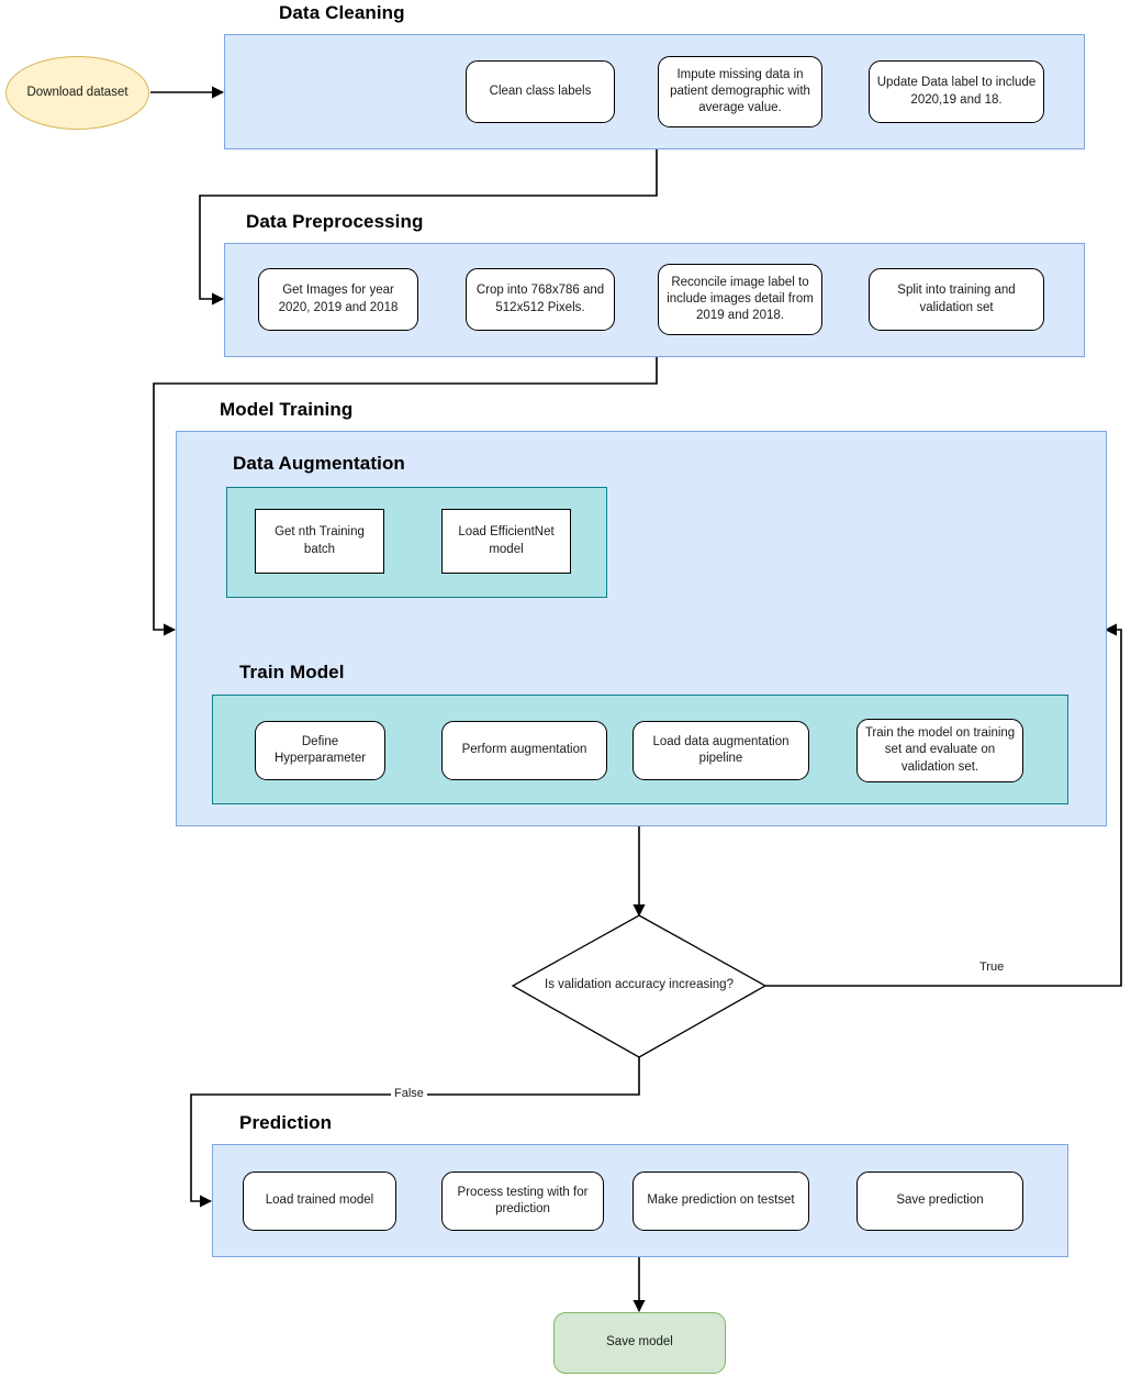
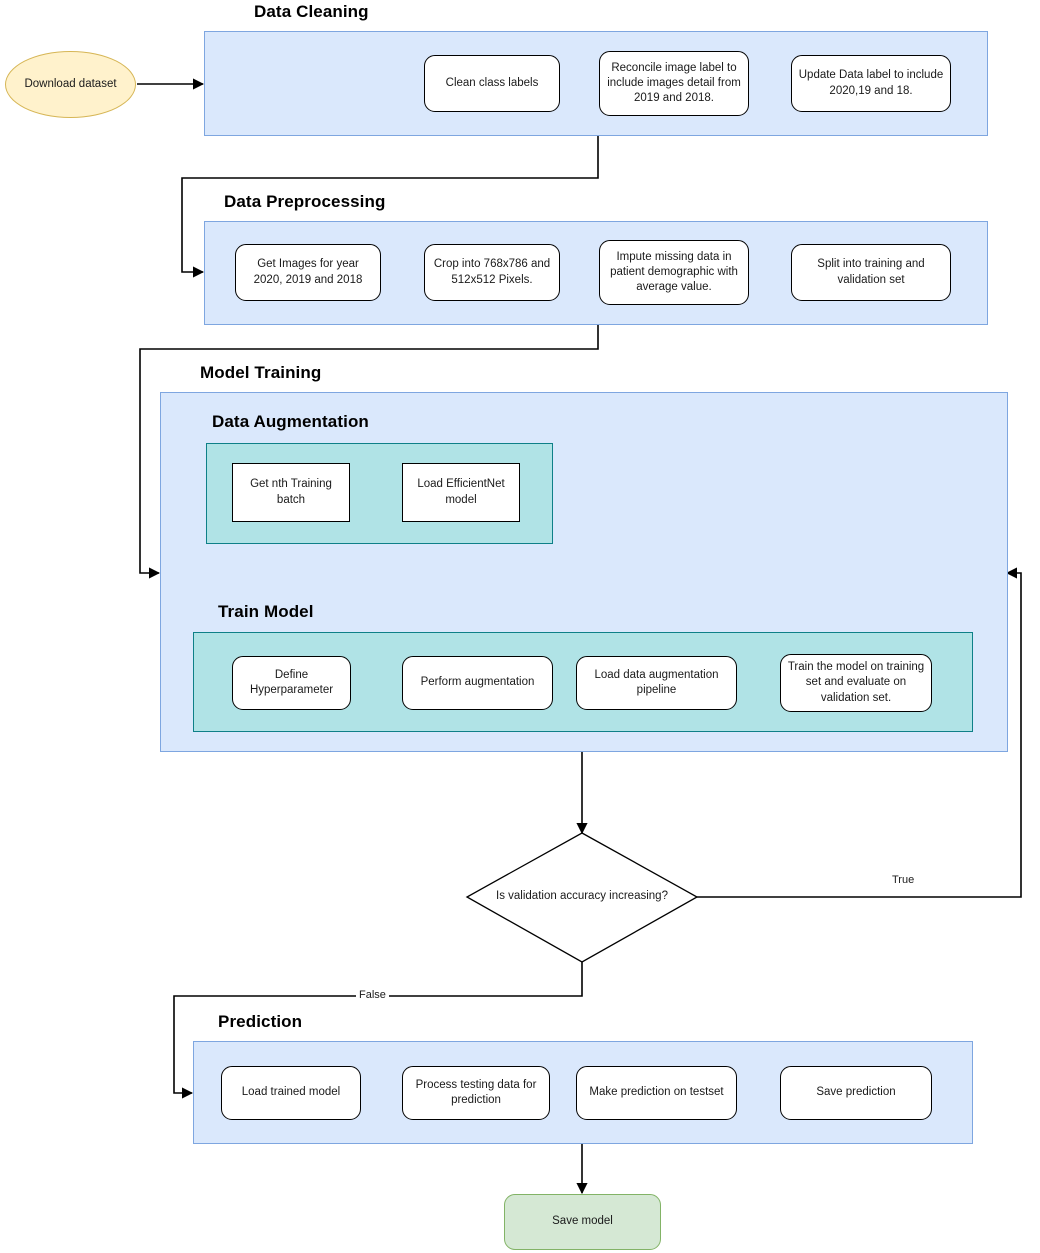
  Download dataset
  Data Cleaning
  Clean class labels
- Impute missing data in patient demographic with average value.
+ Reconcile image label to include images detail from 2019 and 2018.
  Update Data label to include 2020,19 and 18.
  Data Preprocessing
  Get Images for year 2020, 2019 and 2018
  Crop into 768x786 and 512x512 Pixels.
- Reconcile image label to include images detail from 2019 and 2018.
+ Impute missing data in patient demographic with average value.
  Split into training and validation set
  Model Training
  Data Augmentation
  Get nth Training batch
  Load EfficientNet model
  Train Model
  Define Hyperparameter
  Perform augmentation
  Load data augmentation pipeline
  Train the model on training set and evaluate on validation set.
  Is validation accuracy increasing?
  True
  False
  Prediction
  Load trained model
- Process testing with for prediction
+ Process testing data for prediction
  Make prediction on testset
  Save prediction
  Save model
